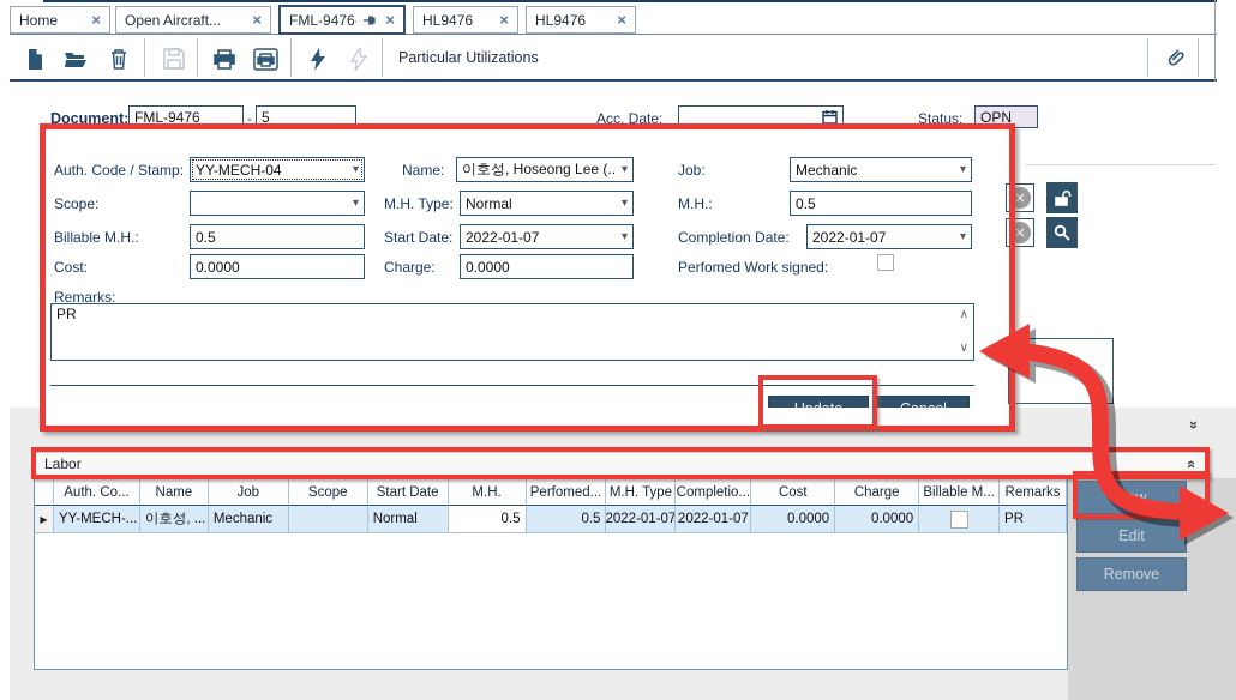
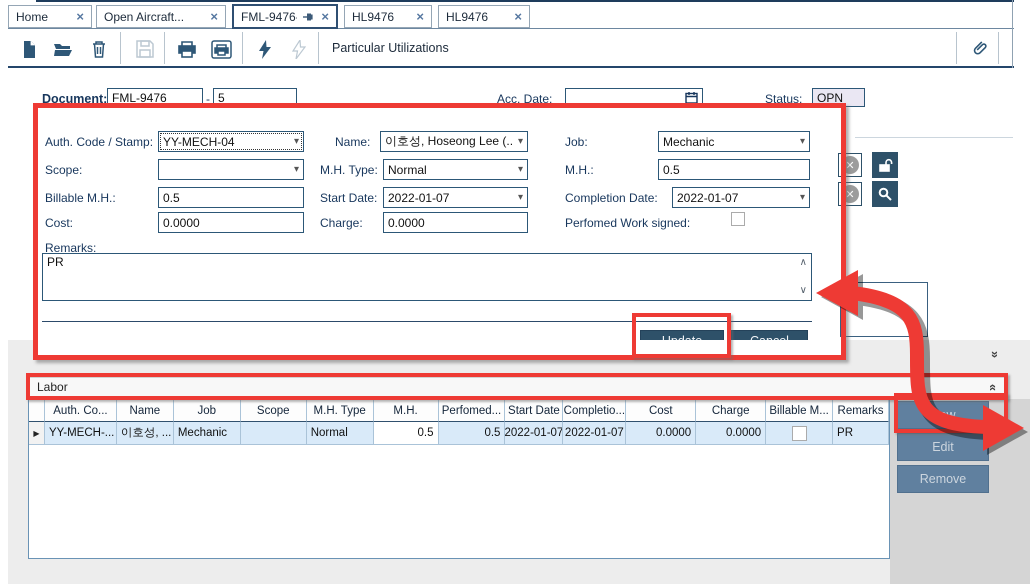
  Home
  ×
  Open Aircraft...
  ×
  FML-9476
  ×
  HL9476
  ×
  HL9476
  ×
  Particular Utilizations
  Document:
  FML-9476
  -
  5
  Acc. Date:
  Status:
  OPN
  ✕
  ✕
  Auth. Code / Stamp:
  YY-MECH-04
  ▾
  Name:
  이호성, Hoseong Lee (..
  ▾
  Job:
  Mechanic
  ▾
  Scope:
  ▾
  M.H. Type:
  Normal
  ▾
  M.H.:
  0.5
  Billable M.H.:
  0.5
  Start Date:
  2022-01-07
  ▾
  Completion Date:
  2022-01-07
  ▾
  Cost:
  0.0000
  Charge:
  0.0000
  Perfomed Work signed:
  Remarks:
  PR
  ∧
  ∨
  Labor
  Auth. Co...
  Name
  Job
  Scope
- Start Date
+ M.H. Type
  M.H.
  Perfomed...
- M.H. Type
+ Start Date
  Completio...
  Cost
  Charge
  Billable M...
  Remarks
  ▶
  YY-MECH-...
  이호성, ...
  Mechanic
  Normal
  0.5
  0.5
  2022-01-07
  2022-01-07
  0.0000
  0.0000
  PR
  Edit
  Remove
